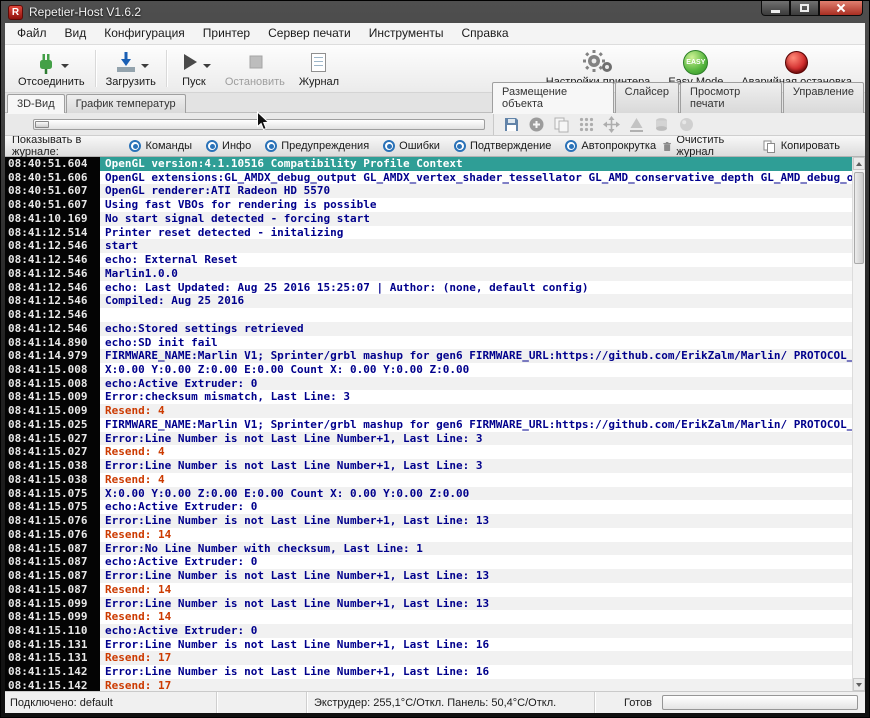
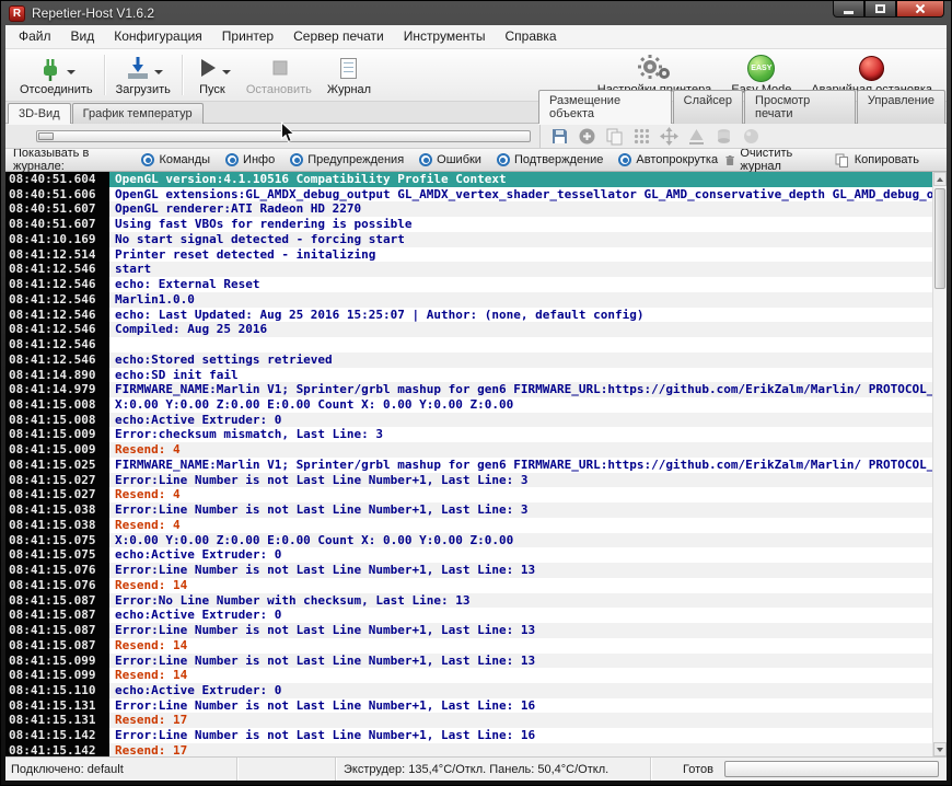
  R
  Repetier-Host V1.6.2
  Файл
  Вид
  Конфигурация
  Принтер
  Сервер печати
  Инструменты
  Справка
  Отсоединить
  Загрузить
  Пуск
  Остановить
  Журнал
  3D-Вид
  График температур
  Размещение объекта
  Слайсер
  Просмотр печати
  Управление
  Показывать в журнале:
  Команды
  Инфо
  Предупреждения
  Ошибки
  Подтверждение
  Автопрокрутка
  Очистить журнал
  Копировать
  08:40:51.604
  OpenGL version:4.1.10516 Compatibility Profile Context
  08:40:51.606
  OpenGL extensions:GL_AMDX_debug_output GL_AMDX_vertex_shader_tessellator GL_AMD_conservative_depth GL_AMD_debug_o
  08:40:51.607
- OpenGL renderer:ATI Radeon HD 5570
+ OpenGL renderer:ATI Radeon HD 2270
  08:40:51.607
  Using fast VBOs for rendering is possible
  08:41:10.169
  No start signal detected - forcing start
  08:41:12.514
  Printer reset detected - initalizing
  08:41:12.546
  start
  08:41:12.546
  echo: External Reset
  08:41:12.546
  Marlin1.0.0
  08:41:12.546
  echo: Last Updated: Aug 25 2016 15:25:07 | Author: (none, default config)
  08:41:12.546
  Compiled: Aug 25 2016
  08:41:12.546
  08:41:12.546
  echo:Stored settings retrieved
  08:41:14.890
  echo:SD init fail
  08:41:14.979
  FIRMWARE_NAME:Marlin V1; Sprinter/grbl mashup for gen6 FIRMWARE_URL:https://github.com/ErikZalm/Marlin/ PROTOCOL_
  08:41:15.008
  X:0.00 Y:0.00 Z:0.00 E:0.00 Count X: 0.00 Y:0.00 Z:0.00
  08:41:15.008
  echo:Active Extruder: 0
  08:41:15.009
  Error:checksum mismatch, Last Line: 3
  08:41:15.009
  Resend: 4
  08:41:15.025
  FIRMWARE_NAME:Marlin V1; Sprinter/grbl mashup for gen6 FIRMWARE_URL:https://github.com/ErikZalm/Marlin/ PROTOCOL_
  08:41:15.027
  Error:Line Number is not Last Line Number+1, Last Line: 3
  08:41:15.027
  Resend: 4
  08:41:15.038
  Error:Line Number is not Last Line Number+1, Last Line: 3
  08:41:15.038
  Resend: 4
  08:41:15.075
  X:0.00 Y:0.00 Z:0.00 E:0.00 Count X: 0.00 Y:0.00 Z:0.00
  08:41:15.075
  echo:Active Extruder: 0
  08:41:15.076
  Error:Line Number is not Last Line Number+1, Last Line: 13
  08:41:15.076
  Resend: 14
  08:41:15.087
- Error:No Line Number with checksum, Last Line: 1
+ Error:No Line Number with checksum, Last Line: 13
  08:41:15.087
  echo:Active Extruder: 0
  08:41:15.087
  Error:Line Number is not Last Line Number+1, Last Line: 13
  08:41:15.087
  Resend: 14
  08:41:15.099
  Error:Line Number is not Last Line Number+1, Last Line: 13
  08:41:15.099
  Resend: 14
  08:41:15.110
  echo:Active Extruder: 0
  08:41:15.131
  Error:Line Number is not Last Line Number+1, Last Line: 16
  08:41:15.131
  Resend: 17
  08:41:15.142
  Error:Line Number is not Last Line Number+1, Last Line: 16
  08:41:15.142
  Resend: 17
  Подключено: default
- Экструдер: 255,1°C/Откл. Панель: 50,4°C/Откл.
+ Экструдер: 135,4°C/Откл. Панель: 50,4°C/Откл.
  Готов
